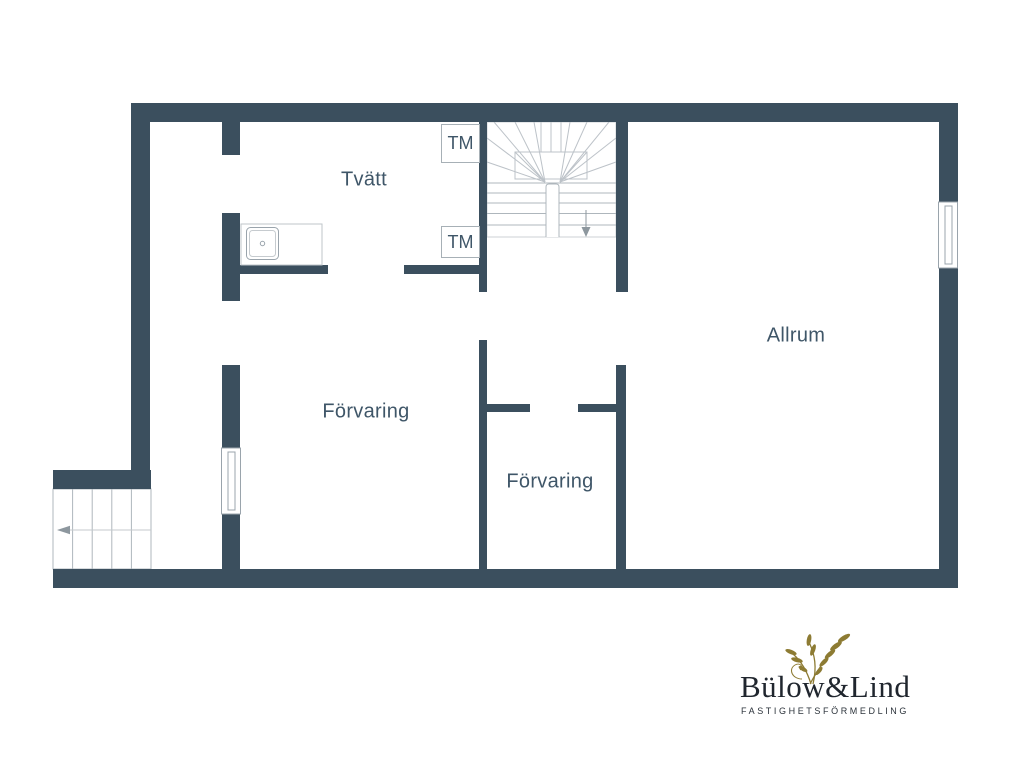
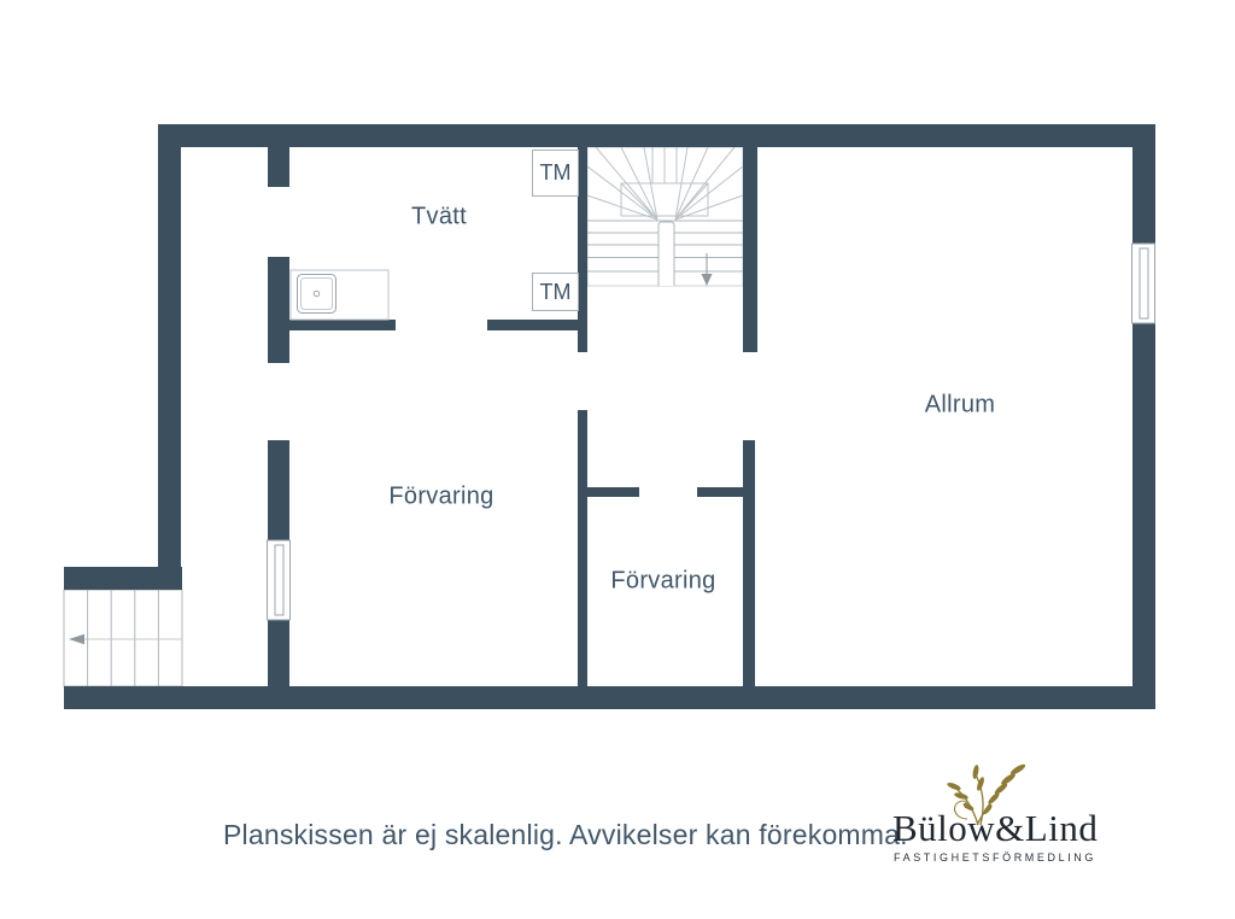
  Tvätt
  Allrum
  Förvaring
  Förvaring
  TM
  TM
+ Planskissen är ej skalenlig. Avvikelser kan förekomma.
  Bülow&Lind
  FASTIGHETSFÖRMEDLING
